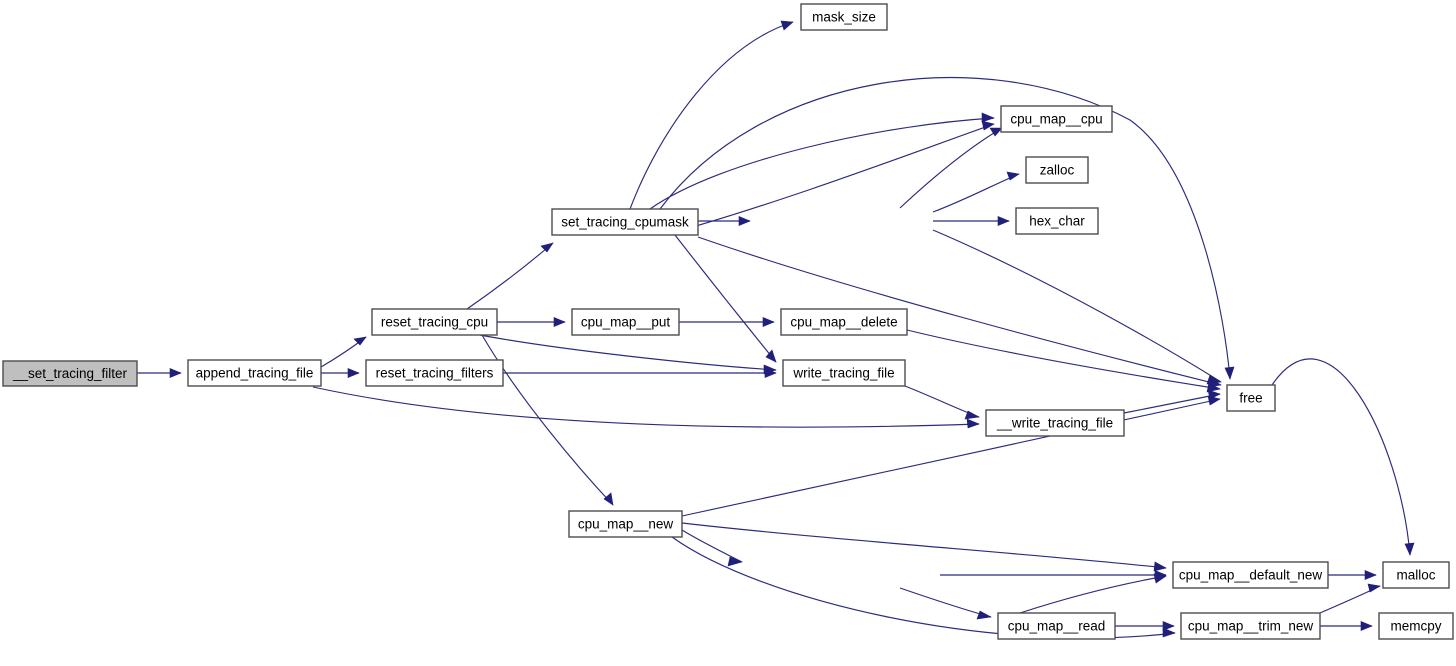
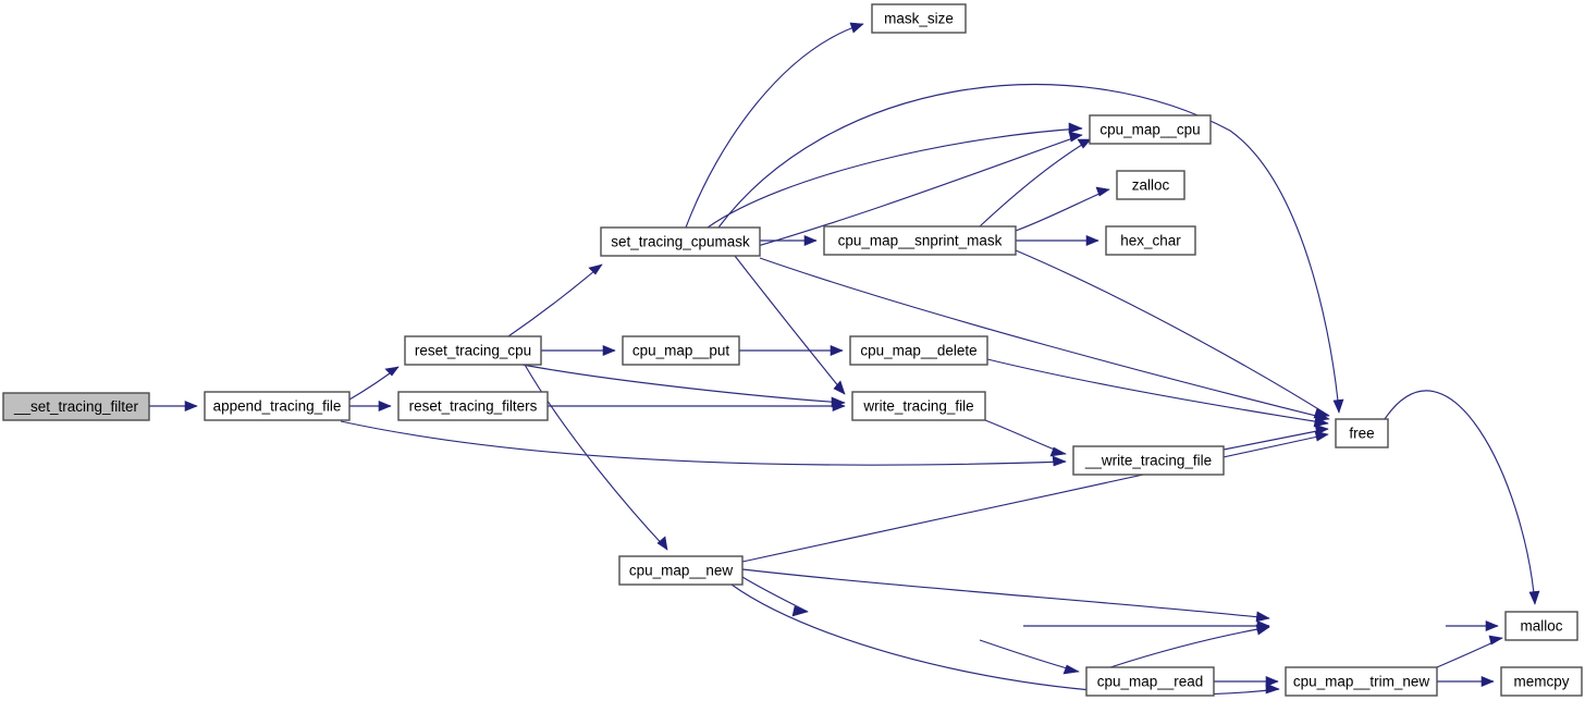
  __set_tracing_filter
  append_tracing_file
  reset_tracing_cpu
  reset_tracing_filters
  set_tracing_cpumask
  cpu_map__put
  cpu_map__new
  mask_size
+ cpu_map__snprint_mask
  cpu_map__delete
  write_tracing_file
  __write_tracing_file
  cpu_map__read
  cpu_map__cpu
  zalloc
  hex_char
  free
- cpu_map__default_new
  cpu_map__trim_new
  malloc
  memcpy
